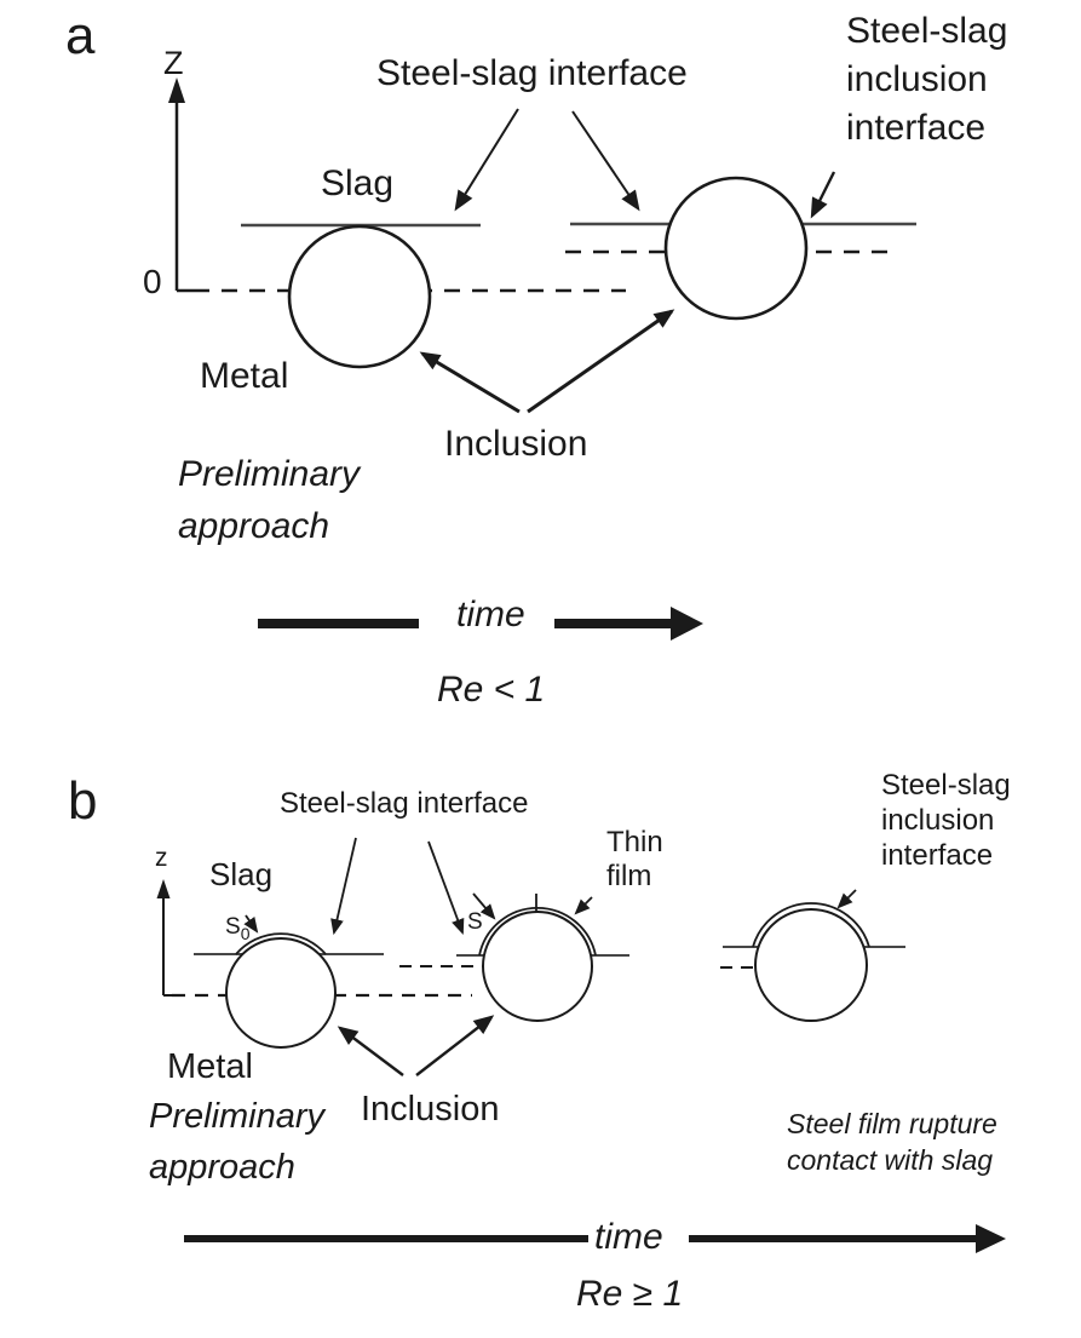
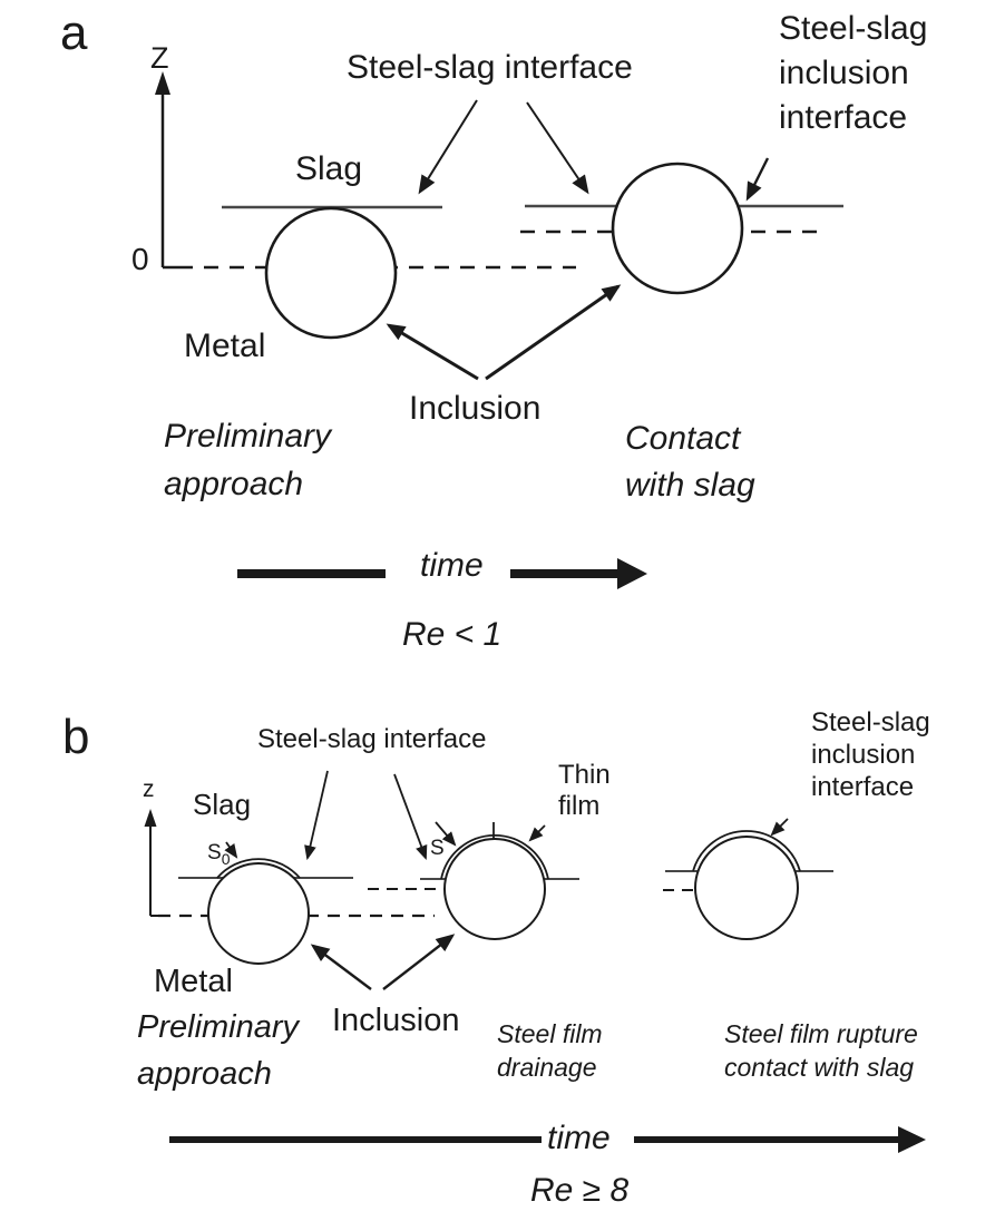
  a
  Z
  Steel-slag interface
  Steel-slag
  inclusion
  interface
  Slag
  0
  Metal
  Inclusion
  Preliminary
  approach
+ Contact
+ with slag
  time
  Re < 1
  b
  Steel-slag interface
  z
  Slag
  Thin
  film
  Steel-slag
  inclusion
  interface
  S0
  S
  Metal
  Preliminary
  approach
  Inclusion
+ Steel film
+ drainage
  Steel film rupture
  contact with slag
  time
- Re ≥ 1
+ Re ≥ 8
